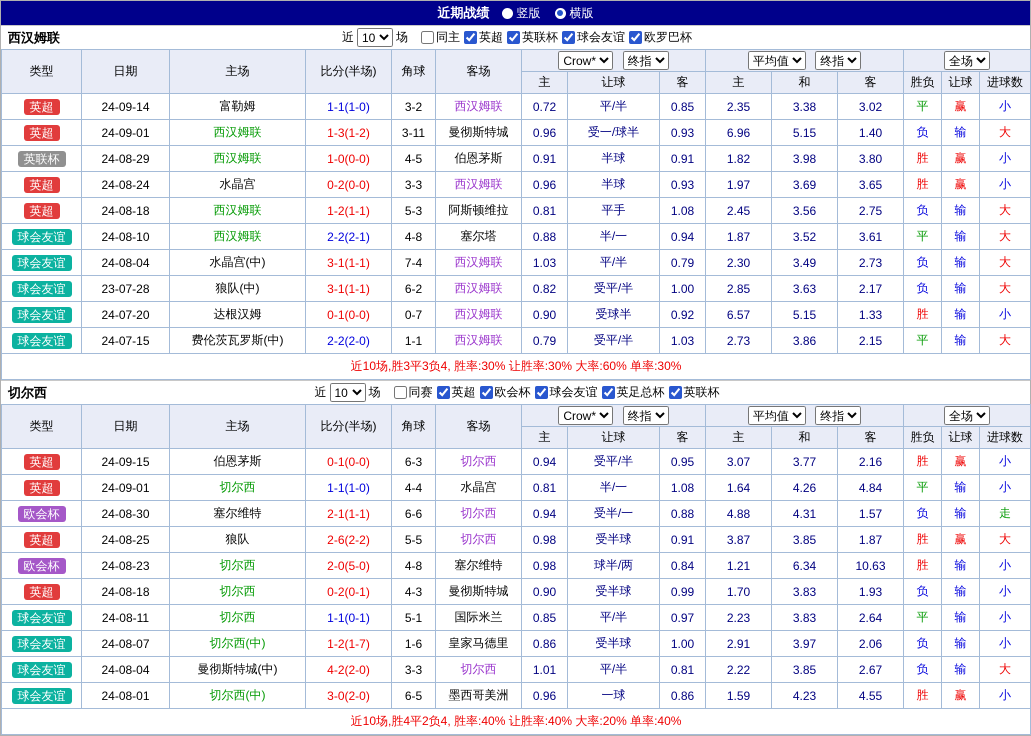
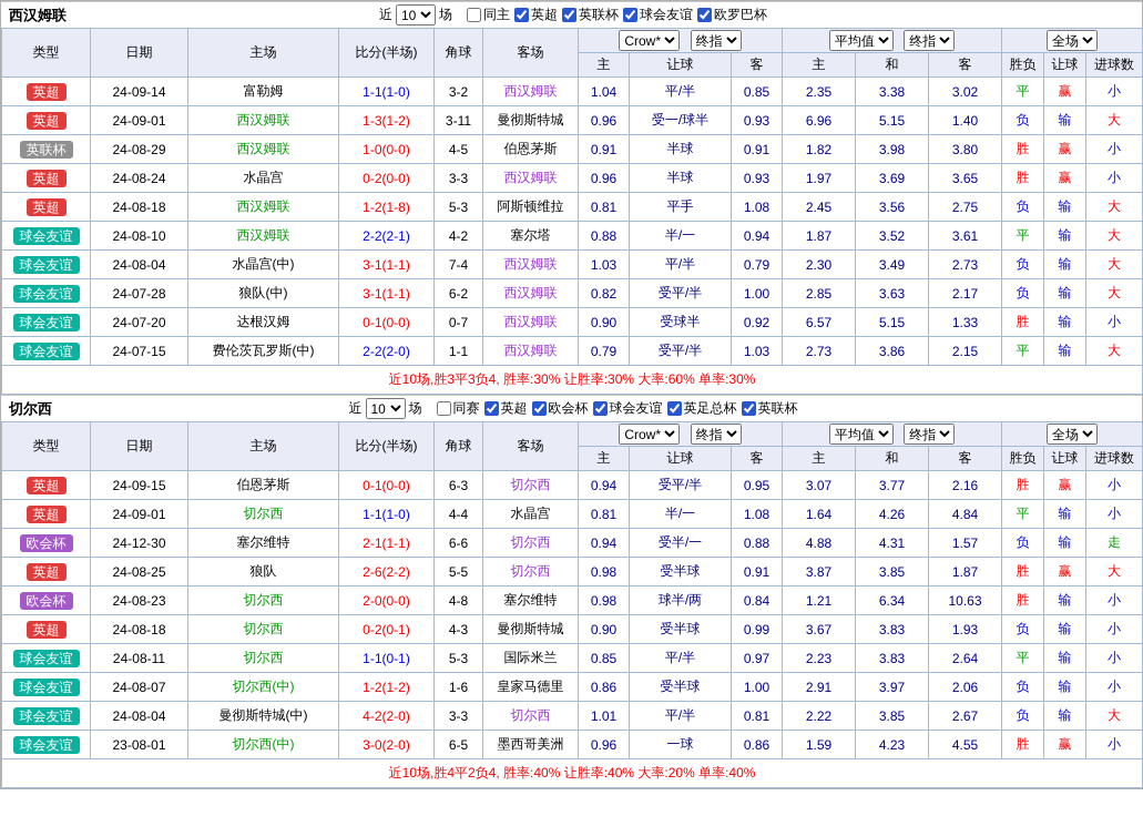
- 近期战绩
- 竖版
- 横版
  西汉姆联
  近
  10
  场
  同主
  英超
  英联杯
  球会友谊
  欧罗巴杯
  类型	日期	主场	比分(半场)	角球	客场	Crow* 终指	平均值 终指	全场
  主	让球	客	主	和	客	胜负	让球	进球数
- 英超	24-09-14	富勒姆	1-1(1-0)	3-2	西汉姆联	0.72	平/半	0.85	2.35	3.38	3.02	平	赢	小
+ 英超	24-09-14	富勒姆	1-1(1-0)	3-2	西汉姆联	1.04	平/半	0.85	2.35	3.38	3.02	平	赢	小
  英超	24-09-01	西汉姆联	1-3(1-2)	3-11	曼彻斯特城	0.96	受一/球半	0.93	6.96	5.15	1.40	负	输	大
  英联杯	24-08-29	西汉姆联	1-0(0-0)	4-5	伯恩茅斯	0.91	半球	0.91	1.82	3.98	3.80	胜	赢	小
  英超	24-08-24	水晶宫	0-2(0-0)	3-3	西汉姆联	0.96	半球	0.93	1.97	3.69	3.65	胜	赢	小
- 英超	24-08-18	西汉姆联	1-2(1-1)	5-3	阿斯顿维拉	0.81	平手	1.08	2.45	3.56	2.75	负	输	大
+ 英超	24-08-18	西汉姆联	1-2(1-8)	5-3	阿斯顿维拉	0.81	平手	1.08	2.45	3.56	2.75	负	输	大
- 球会友谊	24-08-10	西汉姆联	2-2(2-1)	4-8	塞尔塔	0.88	半/一	0.94	1.87	3.52	3.61	平	输	大
+ 球会友谊	24-08-10	西汉姆联	2-2(2-1)	4-2	塞尔塔	0.88	半/一	0.94	1.87	3.52	3.61	平	输	大
  球会友谊	24-08-04	水晶宫(中)	3-1(1-1)	7-4	西汉姆联	1.03	平/半	0.79	2.30	3.49	2.73	负	输	大
- 球会友谊	23-07-28	狼队(中)	3-1(1-1)	6-2	西汉姆联	0.82	受平/半	1.00	2.85	3.63	2.17	负	输	大
+ 球会友谊	24-07-28	狼队(中)	3-1(1-1)	6-2	西汉姆联	0.82	受平/半	1.00	2.85	3.63	2.17	负	输	大
  球会友谊	24-07-20	达根汉姆	0-1(0-0)	0-7	西汉姆联	0.90	受球半	0.92	6.57	5.15	1.33	胜	输	小
  球会友谊	24-07-15	费伦茨瓦罗斯(中)	2-2(2-0)	1-1	西汉姆联	0.79	受平/半	1.03	2.73	3.86	2.15	平	输	大
  近10场,胜3平3负4, 胜率:30% 让胜率:30% 大率:60% 单率:30%
  切尔西
  近
  10
  场
  同赛
  英超
  欧会杯
  球会友谊
  英足总杯
  英联杯
  类型	日期	主场	比分(半场)	角球	客场	Crow* 终指	平均值 终指	全场
  主	让球	客	主	和	客	胜负	让球	进球数
  英超	24-09-15	伯恩茅斯	0-1(0-0)	6-3	切尔西	0.94	受平/半	0.95	3.07	3.77	2.16	胜	赢	小
  英超	24-09-01	切尔西	1-1(1-0)	4-4	水晶宫	0.81	半/一	1.08	1.64	4.26	4.84	平	输	小
- 欧会杯	24-08-30	塞尔维特	2-1(1-1)	6-6	切尔西	0.94	受半/一	0.88	4.88	4.31	1.57	负	输	走
+ 欧会杯	24-12-30	塞尔维特	2-1(1-1)	6-6	切尔西	0.94	受半/一	0.88	4.88	4.31	1.57	负	输	走
  英超	24-08-25	狼队	2-6(2-2)	5-5	切尔西	0.98	受半球	0.91	3.87	3.85	1.87	胜	赢	大
- 欧会杯	24-08-23	切尔西	2-0(5-0)	4-8	塞尔维特	0.98	球半/两	0.84	1.21	6.34	10.63	胜	输	小
+ 欧会杯	24-08-23	切尔西	2-0(0-0)	4-8	塞尔维特	0.98	球半/两	0.84	1.21	6.34	10.63	胜	输	小
- 英超	24-08-18	切尔西	0-2(0-1)	4-3	曼彻斯特城	0.90	受半球	0.99	1.70	3.83	1.93	负	输	小
+ 英超	24-08-18	切尔西	0-2(0-1)	4-3	曼彻斯特城	0.90	受半球	0.99	3.67	3.83	1.93	负	输	小
- 球会友谊	24-08-11	切尔西	1-1(0-1)	5-1	国际米兰	0.85	平/半	0.97	2.23	3.83	2.64	平	输	小
+ 球会友谊	24-08-11	切尔西	1-1(0-1)	5-3	国际米兰	0.85	平/半	0.97	2.23	3.83	2.64	平	输	小
- 球会友谊	24-08-07	切尔西(中)	1-2(1-7)	1-6	皇家马德里	0.86	受半球	1.00	2.91	3.97	2.06	负	输	小
+ 球会友谊	24-08-07	切尔西(中)	1-2(1-2)	1-6	皇家马德里	0.86	受半球	1.00	2.91	3.97	2.06	负	输	小
  球会友谊	24-08-04	曼彻斯特城(中)	4-2(2-0)	3-3	切尔西	1.01	平/半	0.81	2.22	3.85	2.67	负	输	大
- 球会友谊	24-08-01	切尔西(中)	3-0(2-0)	6-5	墨西哥美洲	0.96	一球	0.86	1.59	4.23	4.55	胜	赢	小
+ 球会友谊	23-08-01	切尔西(中)	3-0(2-0)	6-5	墨西哥美洲	0.96	一球	0.86	1.59	4.23	4.55	胜	赢	小
  近10场,胜4平2负4, 胜率:40% 让胜率:40% 大率:20% 单率:40%
